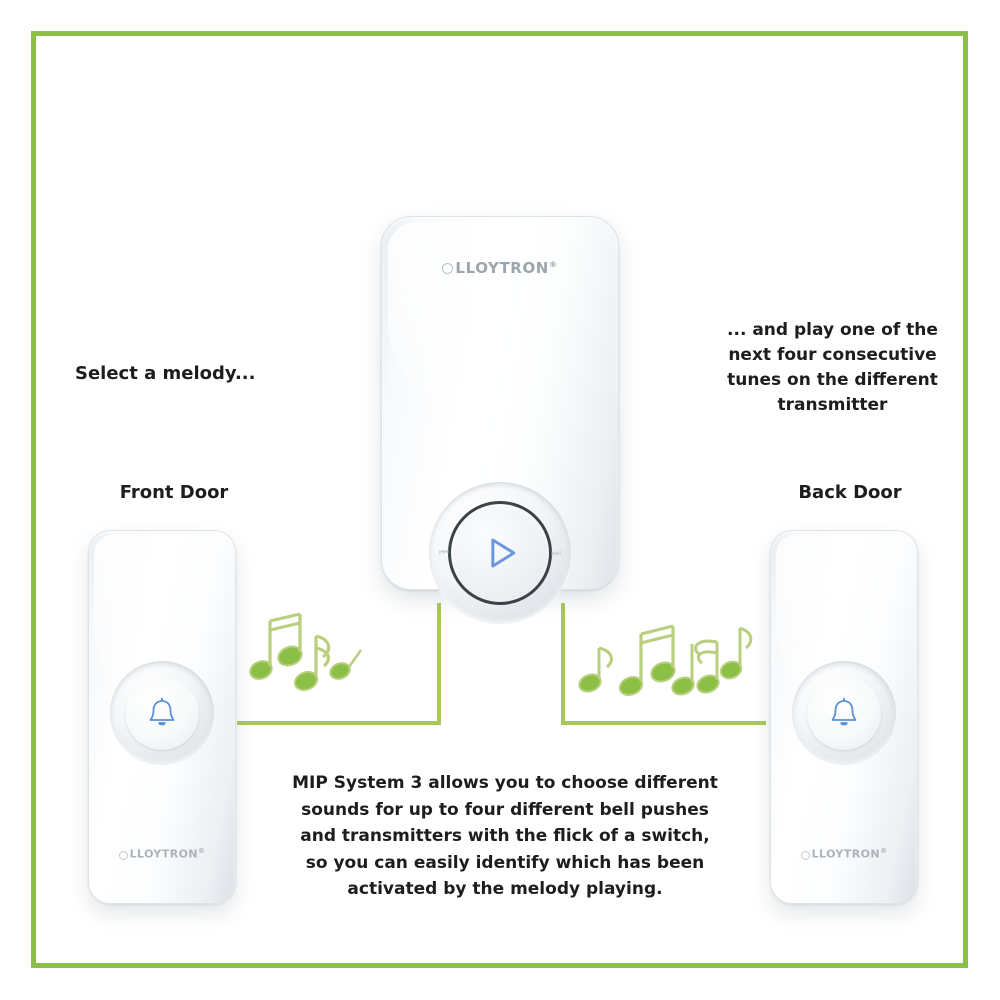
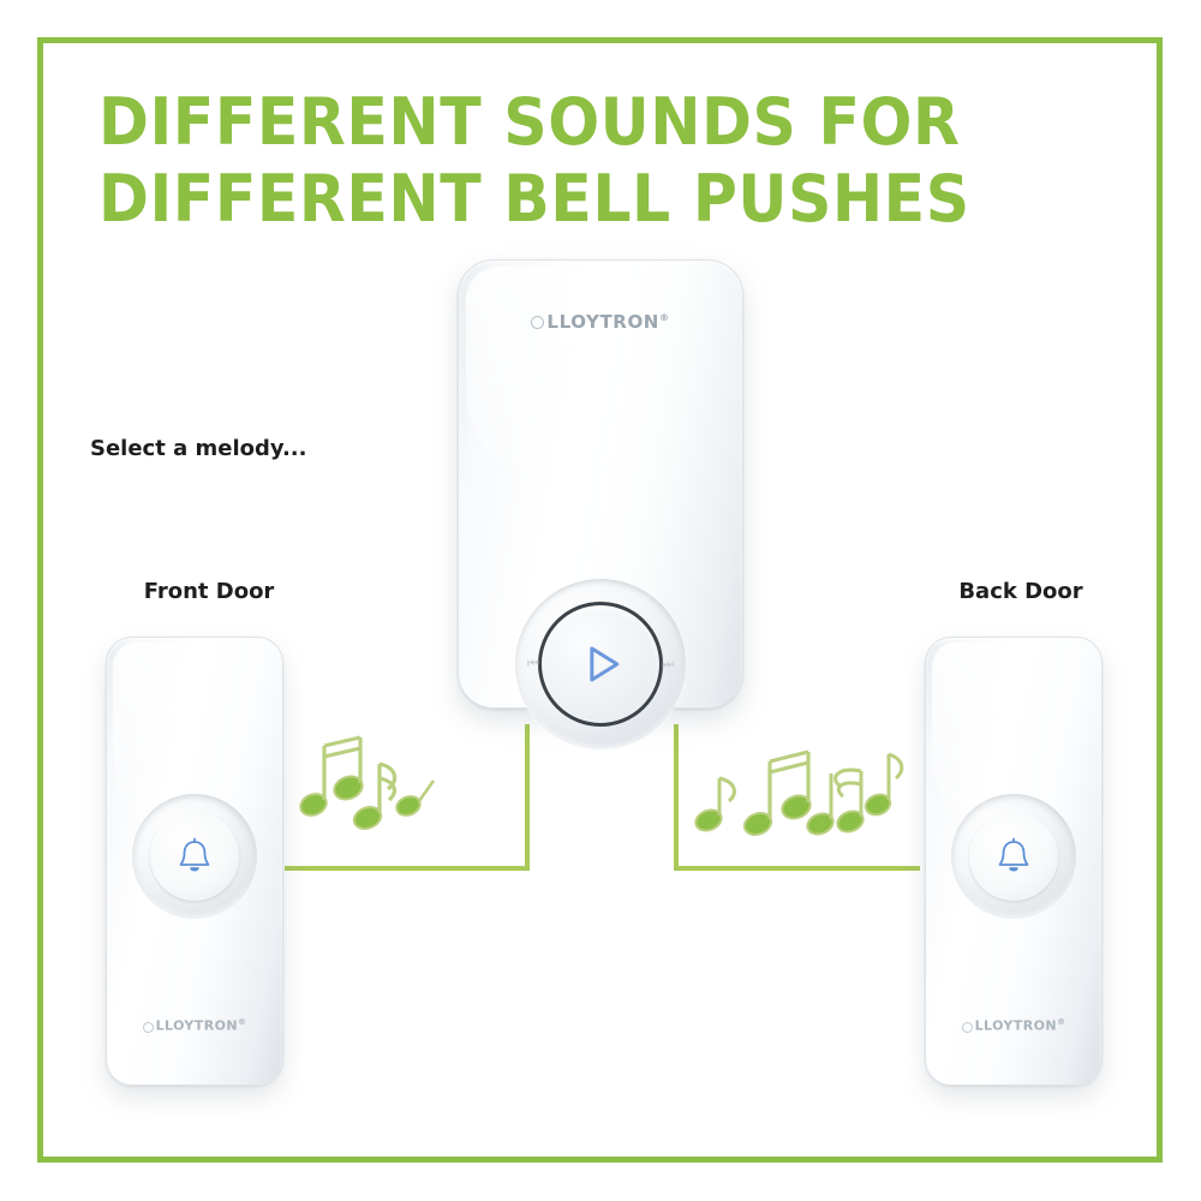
+ DIFFERENT SOUNDS FOR
+ DIFFERENT BELL PUSHES
  Select a melody...
- ... and play one of the next four consecutive tunes on the different transmitter
  LLOYTRON®
  ⏮
  ⏭
  Front Door
  LLOYTRON®
  Back Door
  LLOYTRON®
- MIP System 3 allows you to choose different sounds for up to four different bell pushes and transmitters with the flick of a switch, so you can easily identify which has been activated by the melody playing.
